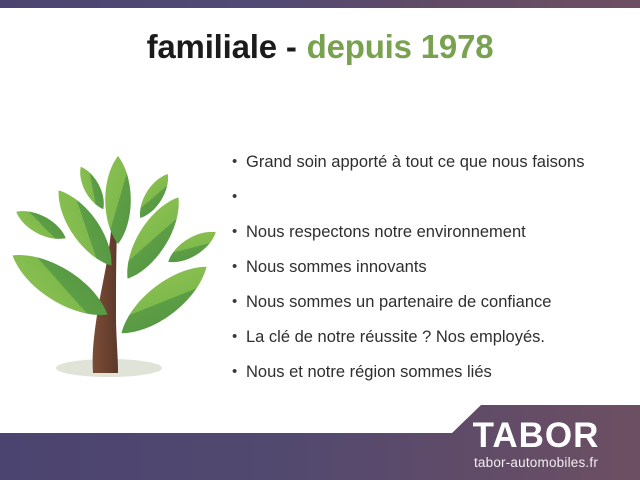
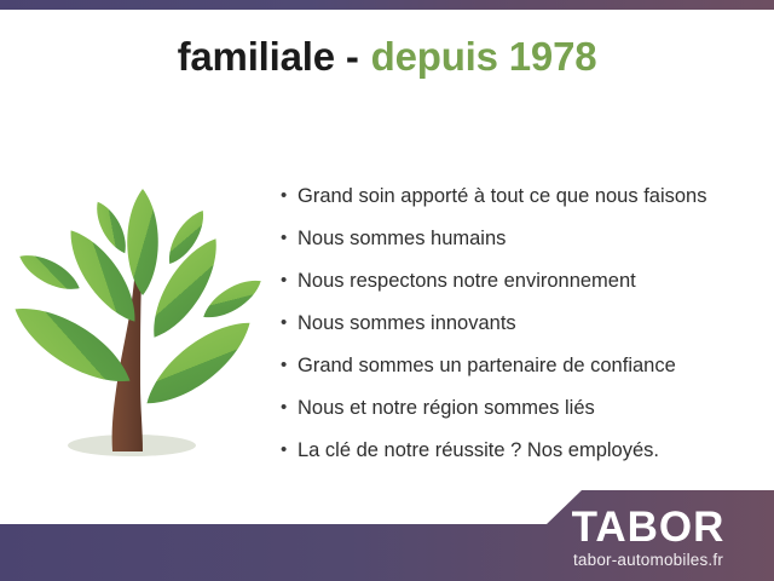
  familiale - depuis 1978
  •
  Grand soin apporté à tout ce que nous faisons
  •
+ Nous sommes humains
  •
  Nous respectons notre environnement
  •
  Nous sommes innovants
  •
- Nous sommes un partenaire de confiance
+ Grand sommes un partenaire de confiance
  •
- La clé de notre réussite ? Nos employés.
+ Nous et notre région sommes liés
  •
- Nous et notre région sommes liés
+ La clé de notre réussite ? Nos employés.
  TABOR
  tabor-automobiles.fr
